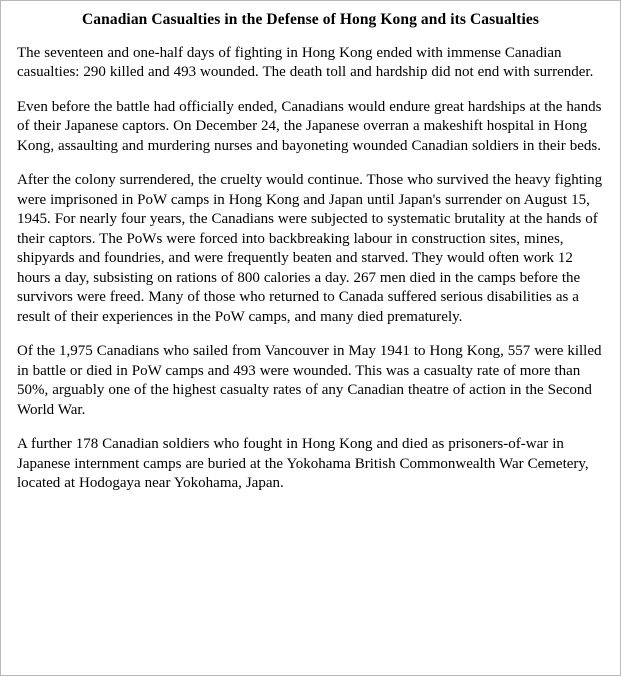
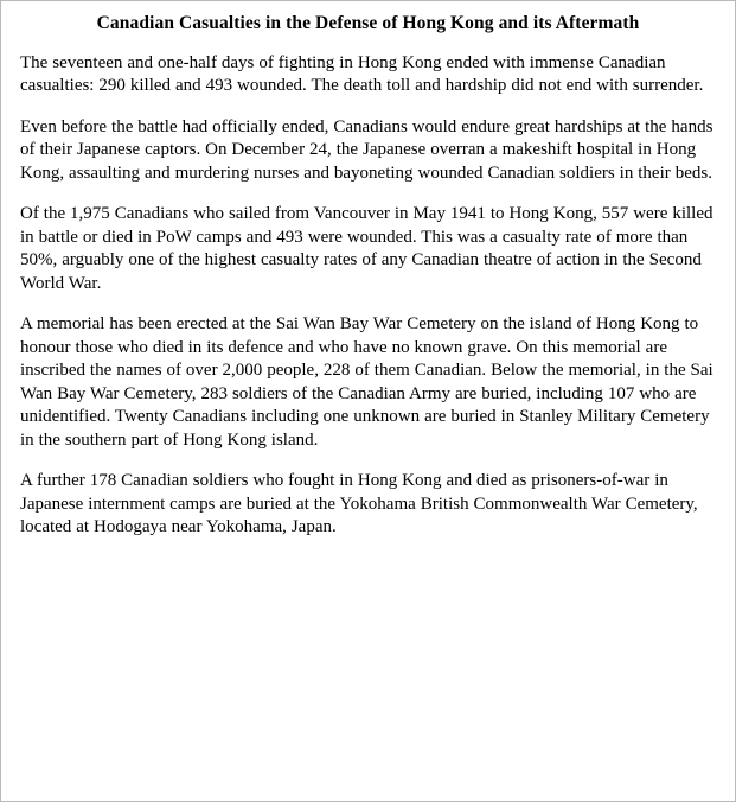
- Canadian Casualties in the Defense of Hong Kong and its Casualties
+ Canadian Casualties in the Defense of Hong Kong and its Aftermath
  The seventeen and one-half days of fighting in Hong Kong ended with immense Canadian casualties: 290 killed and 493 wounded. The death toll and hardship did not end with surrender.
  Even before the battle had officially ended, Canadians would endure great hardships at the hands of their Japanese captors. On December 24, the Japanese overran a makeshift hospital in Hong Kong, assaulting and murdering nurses and bayoneting wounded Canadian soldiers in their beds.
- After the colony surrendered, the cruelty would continue. Those who survived the heavy fighting were imprisoned in PoW camps in Hong Kong and Japan until Japan's surrender on August 15, 1945. For nearly four years, the Canadians were subjected to systematic brutality at the hands of their captors. The PoWs were forced into backbreaking labour in construction sites, mines, shipyards and foundries, and were frequently beaten and starved. They would often work 12 hours a day, subsisting on rations of 800 calories a day. 267 men died in the camps before the survivors were freed. Many of those who returned to Canada suffered serious disabilities as a result of their experiences in the PoW camps, and many died prematurely.
  Of the 1,975 Canadians who sailed from Vancouver in May 1941 to Hong Kong, 557 were killed in battle or died in PoW camps and 493 were wounded. This was a casualty rate of more than 50%, arguably one of the highest casualty rates of any Canadian theatre of action in the Second World War.
+ A memorial has been erected at the Sai Wan Bay War Cemetery on the island of Hong Kong to honour those who died in its defence and who have no known grave. On this memorial are inscribed the names of over 2,000 people, 228 of them Canadian. Below the memorial, in the Sai Wan Bay War Cemetery, 283 soldiers of the Canadian Army are buried, including 107 who are unidentified. Twenty Canadians including one unknown are buried in Stanley Military Cemetery in the southern part of Hong Kong island.
  A further 178 Canadian soldiers who fought in Hong Kong and died as prisoners-of-war in Japanese internment camps are buried at the Yokohama British Commonwealth War Cemetery, located at Hodogaya near Yokohama, Japan.
